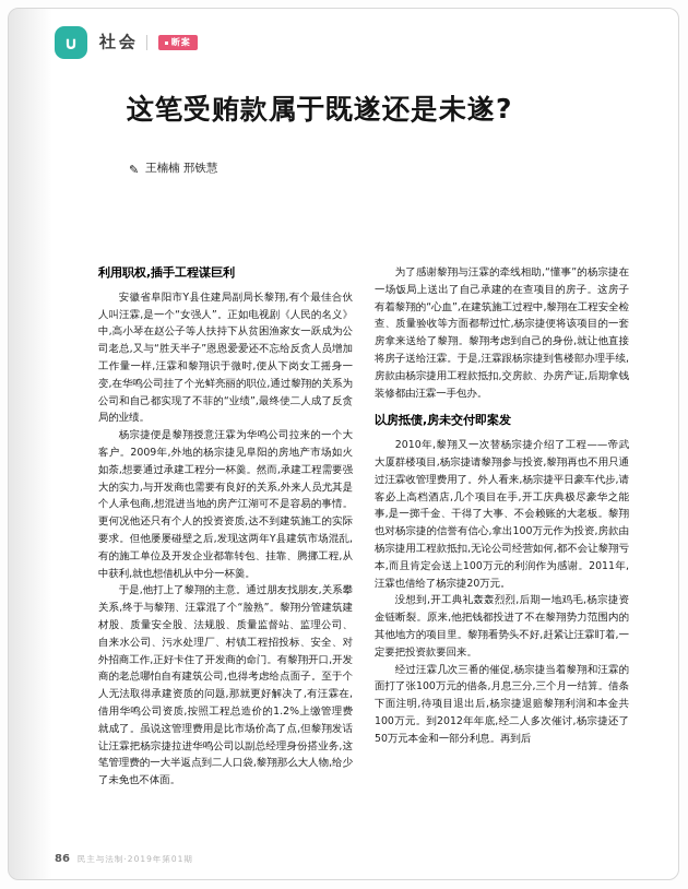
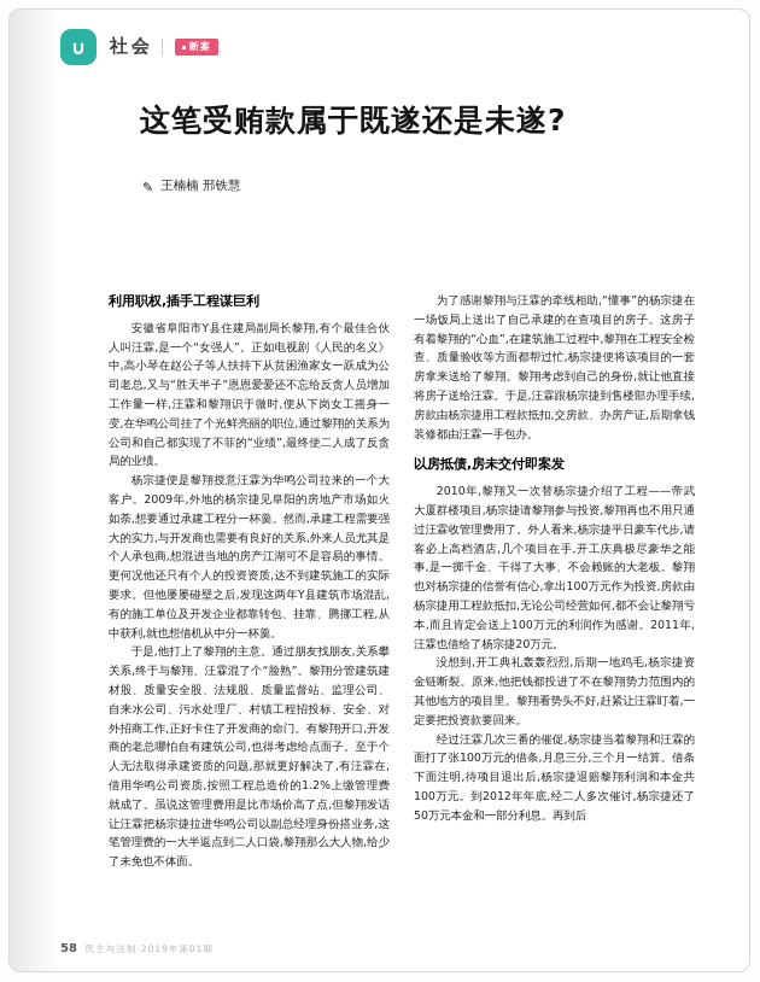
  ∪
  社会
  断案
  这笔受贿款属于既遂还是未遂?
  ✎
  王楠楠 邢铁慧
  利用职权,插手工程谋巨利
  安徽省阜阳市Y县住建局副局长黎翔,有个最佳合伙人叫汪霖,是一个“女强人”。正如电视剧《人民的名义》中,高小琴在赵公子等人扶持下从贫困渔家女一跃成为公司老总,又与“胜天半子”恩恩爱爱还不忘给反贪人员增加工作量一样,汪霖和黎翔识于微时,便从下岗女工摇身一变,在华鸣公司挂了个光鲜亮丽的职位,通过黎翔的关系为公司和自己都实现了不菲的“业绩”,最终使二人成了反贪局的业绩。
  杨宗捷便是黎翔授意汪霖为华鸣公司拉来的一个大客户。2009年,外地的杨宗捷见阜阳的房地产市场如火如荼,想要通过承建工程分一杯羹。然而,承建工程需要强大的实力,与开发商也需要有良好的关系,外来人员尤其是个人承包商,想混进当地的房产江湖可不是容易的事情。更何况他还只有个人的投资资质,达不到建筑施工的实际要求。但他屡屡碰壁之后,发现这两年Y县建筑市场混乱,有的施工单位及开发企业都靠转包、挂靠、腾挪工程,从中获利,就也想借机从中分一杯羹。
  于是,他打上了黎翔的主意。通过朋友找朋友,关系攀关系,终于与黎翔、汪霖混了个“脸熟”。黎翔分管建筑建材股、质量安全股、法规股、质量监督站、监理公司、自来水公司、污水处理厂、村镇工程招投标、安全、对外招商工作,正好卡住了开发商的命门。有黎翔开口,开发商的老总哪怕自有建筑公司,也得考虑给点面子。至于个人无法取得承建资质的问题,那就更好解决了,有汪霖在,借用华鸣公司资质,按照工程总造价的1.2%上缴管理费就成了。虽说这管理费用是比市场价高了点,但黎翔发话让汪霖把杨宗捷拉进华鸣公司以副总经理身份搭业务,这笔管理费的一大半返点到二人口袋,黎翔那么大人物,给少了未免也不体面。
  为了感谢黎翔与汪霖的牵线相助,“懂事”的杨宗捷在一场饭局上送出了自己承建的在查项目的房子。这房子有着黎翔的“心血”,在建筑施工过程中,黎翔在工程安全检查、质量验收等方面都帮过忙,杨宗捷便将该项目的一套房拿来送给了黎翔。黎翔考虑到自己的身份,就让他直接将房子送给汪霖。于是,汪霖跟杨宗捷到售楼部办理手续,房款由杨宗捷用工程款抵扣,交房款、办房产证,后期拿钱装修都由汪霖一手包办。
  以房抵债,房未交付即案发
  2010年,黎翔又一次替杨宗捷介绍了工程——帝武大厦群楼项目,杨宗捷请黎翔参与投资,黎翔再也不用只通过汪霖收管理费用了。外人看来,杨宗捷平日豪车代步,请客必上高档酒店,几个项目在手,开工庆典极尽豪华之能事,是一掷千金、干得了大事、不会赖账的大老板。黎翔也对杨宗捷的信誉有信心,拿出100万元作为投资,房款由杨宗捷用工程款抵扣,无论公司经营如何,都不会让黎翔亏本,而且肯定会送上100万元的利润作为感谢。2011年,汪霖也借给了杨宗捷20万元。
  没想到,开工典礼轰轰烈烈,后期一地鸡毛,杨宗捷资金链断裂。原来,他把钱都投进了不在黎翔势力范围内的其他地方的项目里。黎翔看势头不好,赶紧让汪霖盯着,一定要把投资款要回来。
  经过汪霖几次三番的催促,杨宗捷当着黎翔和汪霖的面打了张100万元的借条,月息三分,三个月一结算。借条下面注明,待项目退出后,杨宗捷退赔黎翔利润和本金共100万元。到2012年年底,经二人多次催讨,杨宗捷还了50万元本金和一部分利息。再到后
- 86
+ 58
  民主与法制·2019年第01期
